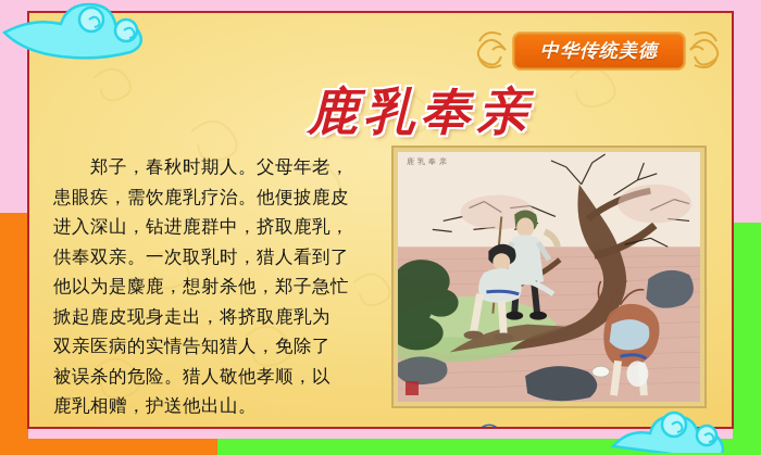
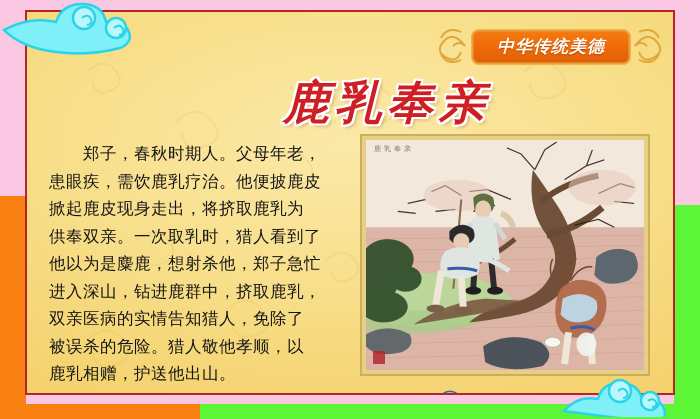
  中华传统美德
  鹿乳奉亲
  郑子，春秋时期人。父母年老，
  患眼疾，需饮鹿乳疗治。他便披鹿皮
- 进入深山，钻进鹿群中，挤取鹿乳，
+ 掀起鹿皮现身走出，将挤取鹿乳为
  供奉双亲。一次取乳时，猎人看到了
  他以为是麋鹿，想射杀他，郑子急忙
- 掀起鹿皮现身走出，将挤取鹿乳为
+ 进入深山，钻进鹿群中，挤取鹿乳，
  双亲医病的实情告知猎人，免除了
  被误杀的危险。猎人敬他孝顺，以
  鹿乳相赠，护送他出山。
  鹿乳奉亲
